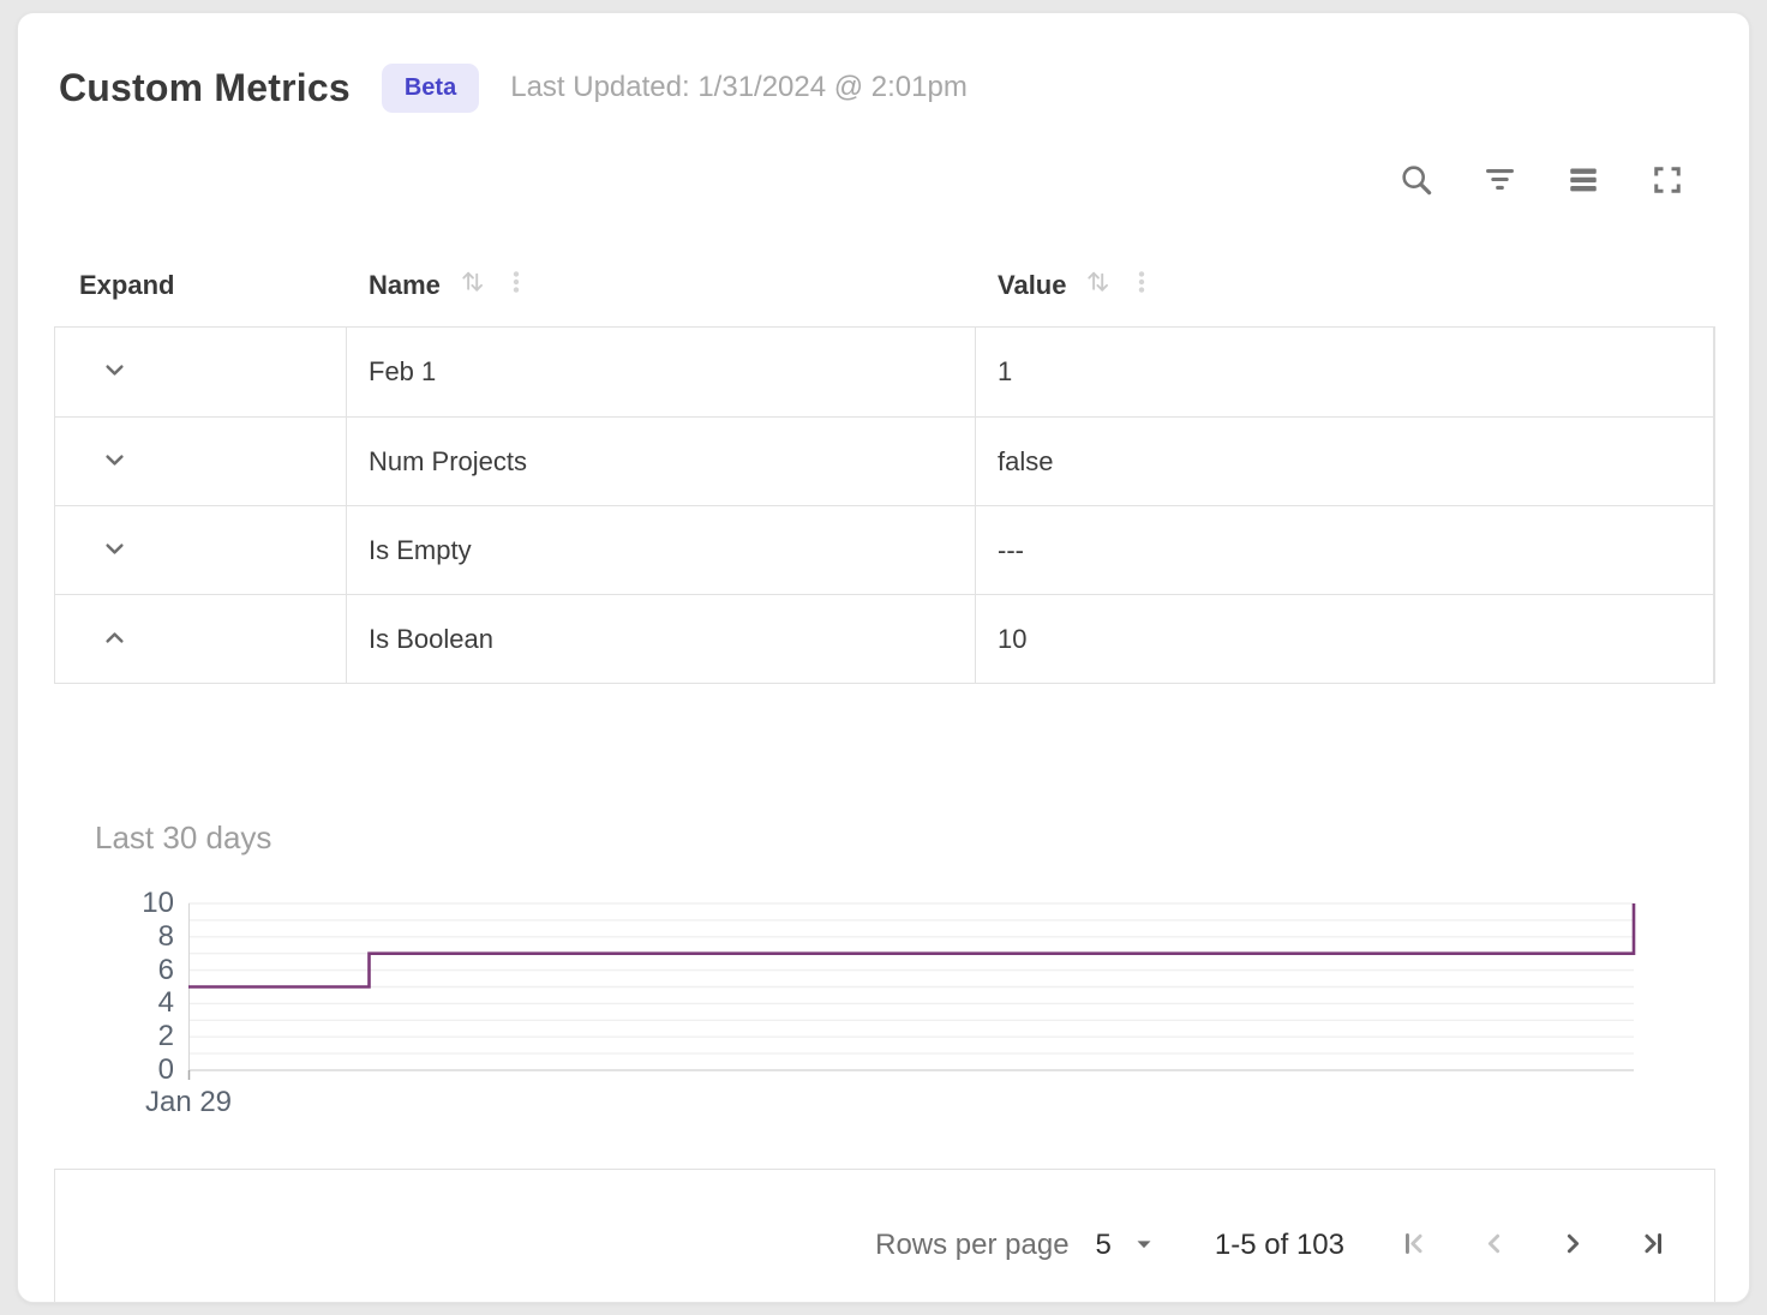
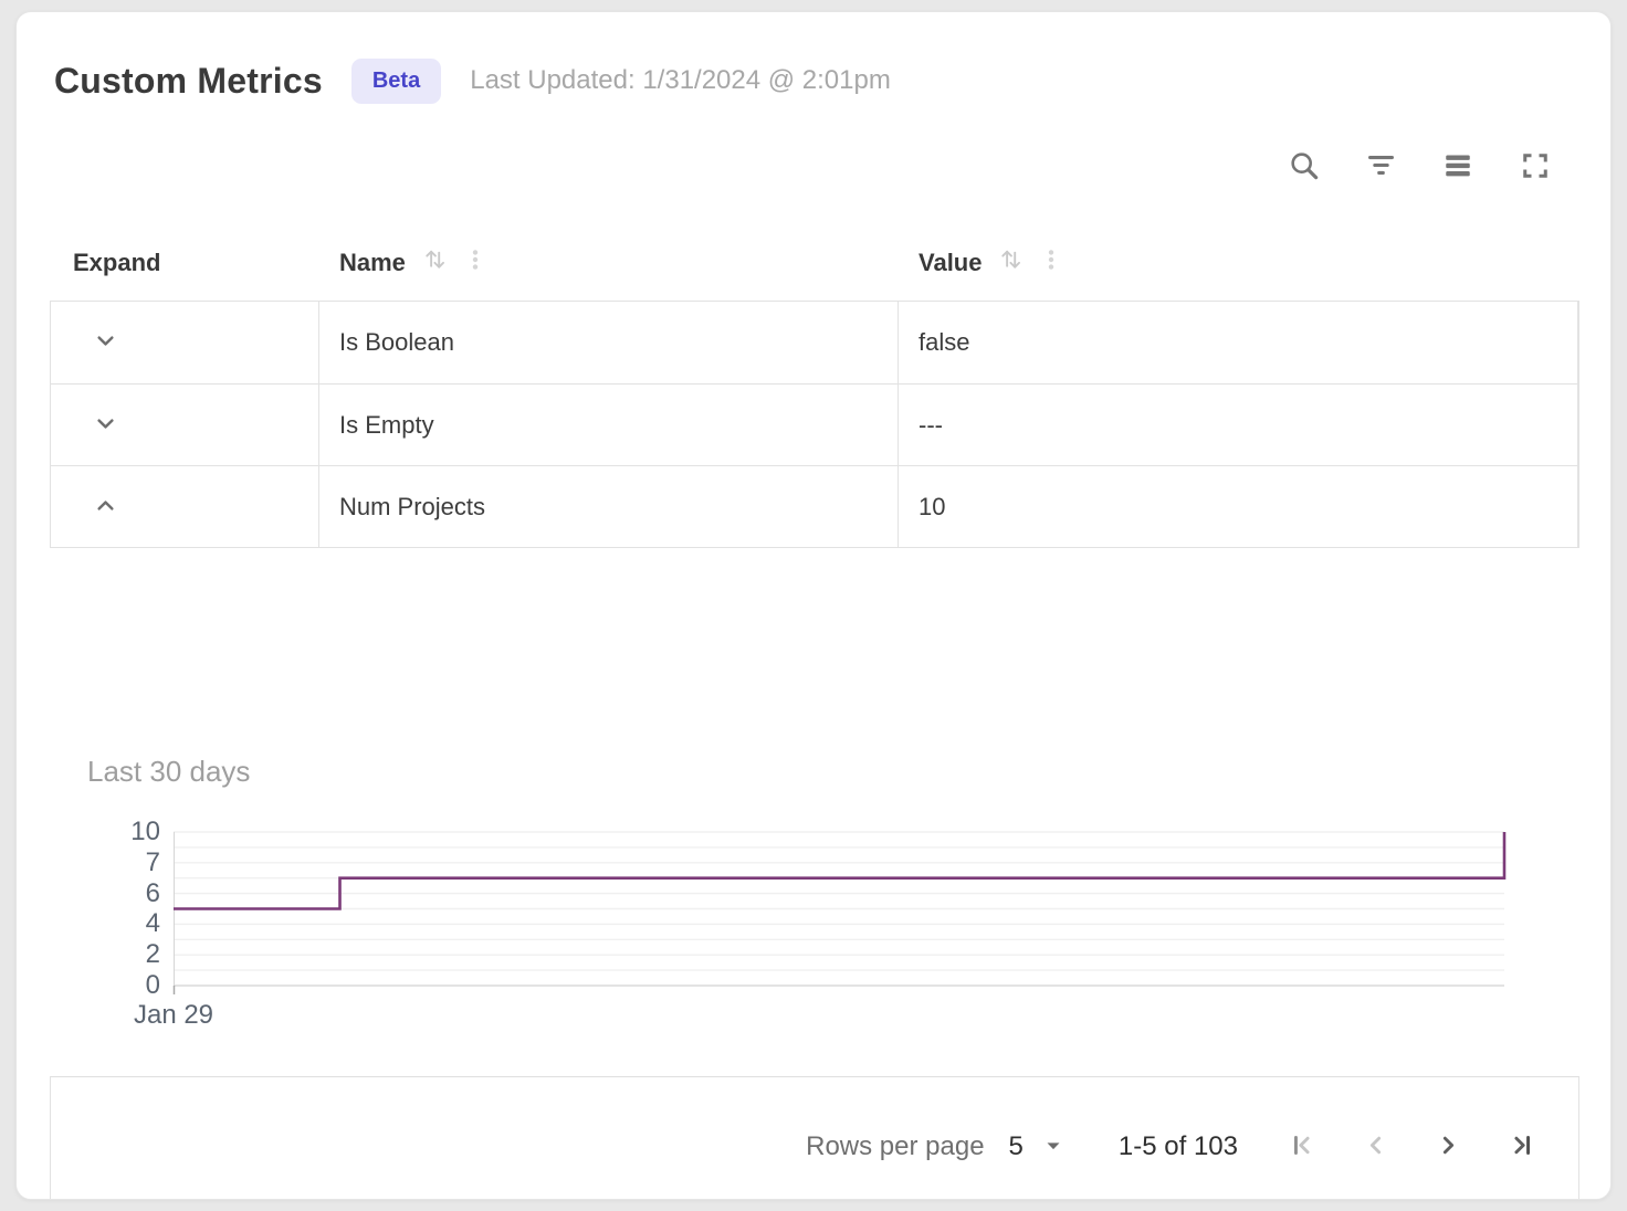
  Custom Metrics
  Beta
  Last Updated: 1/31/2024 @ 2:01pm
  Expand
  Name
  Value
- Feb 1
- 1
- Num Projects
+ Is Boolean
  false
  Is Empty
  ---
- Is Boolean
+ Num Projects
  10
  Last 30 days
  10
- 8
+ 7
  6
  4
  2
  0
  Jan 29
  Rows per page
  5
  1-5 of 103
